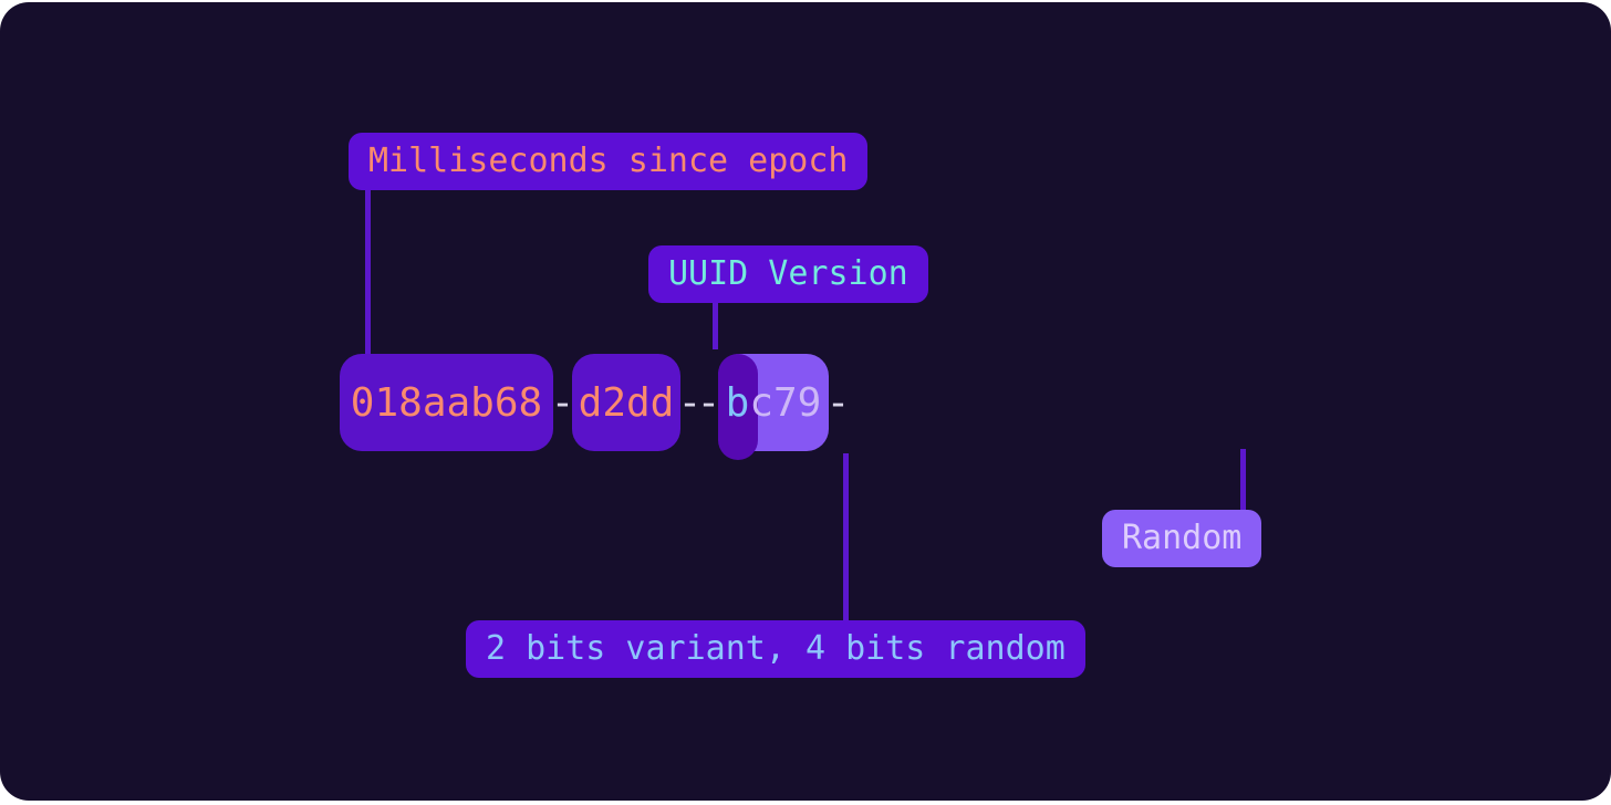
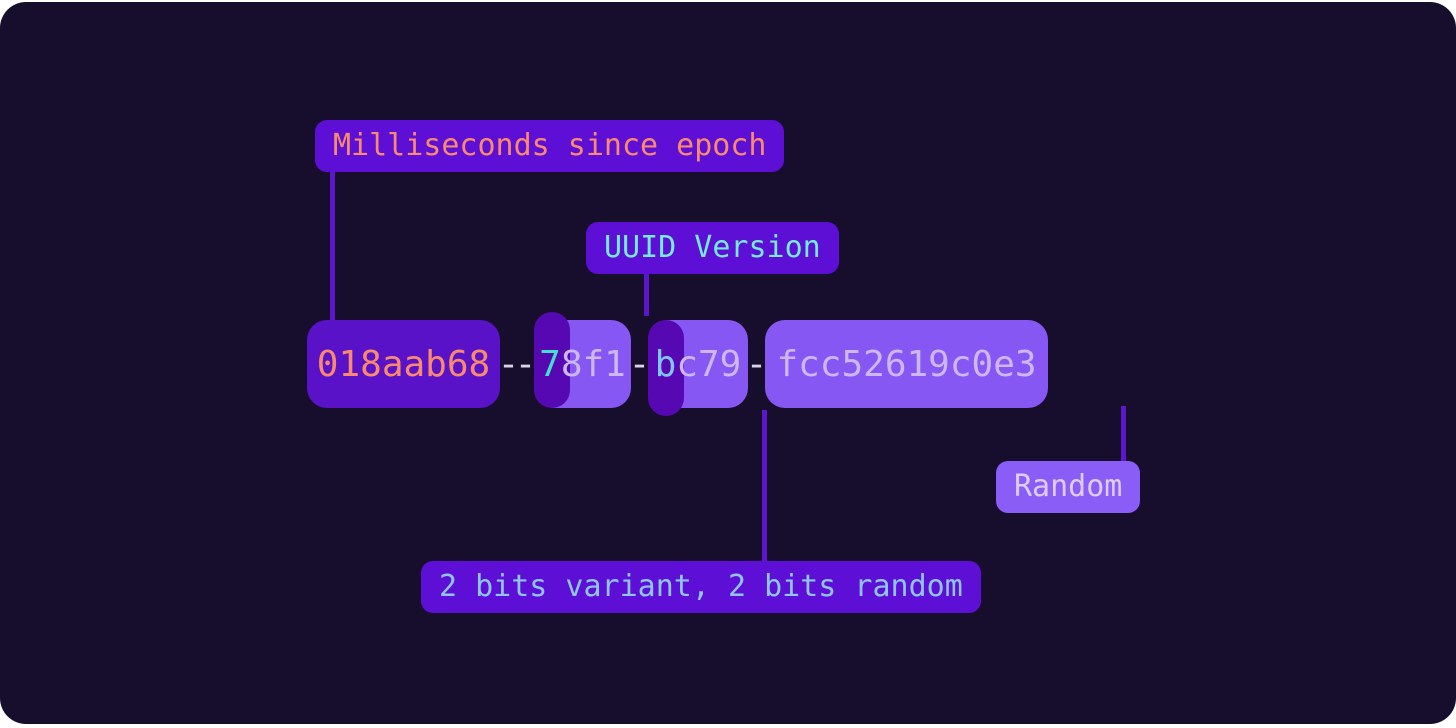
  Milliseconds since epoch
  UUID Version
  Random
- 2 bits variant, 4 bits random
+ 2 bits variant, 2 bits random
  018aab68
  -
- d2dd
  -
+ 78f1
  -
  bc79
  -
+ fcc52619c0e3
